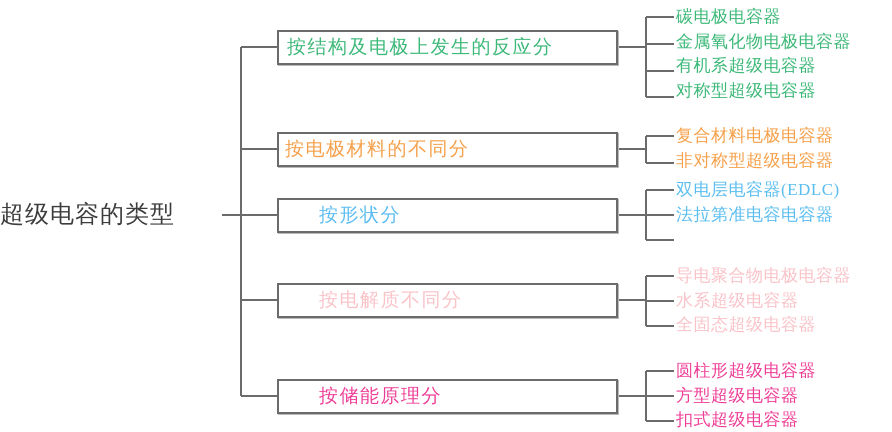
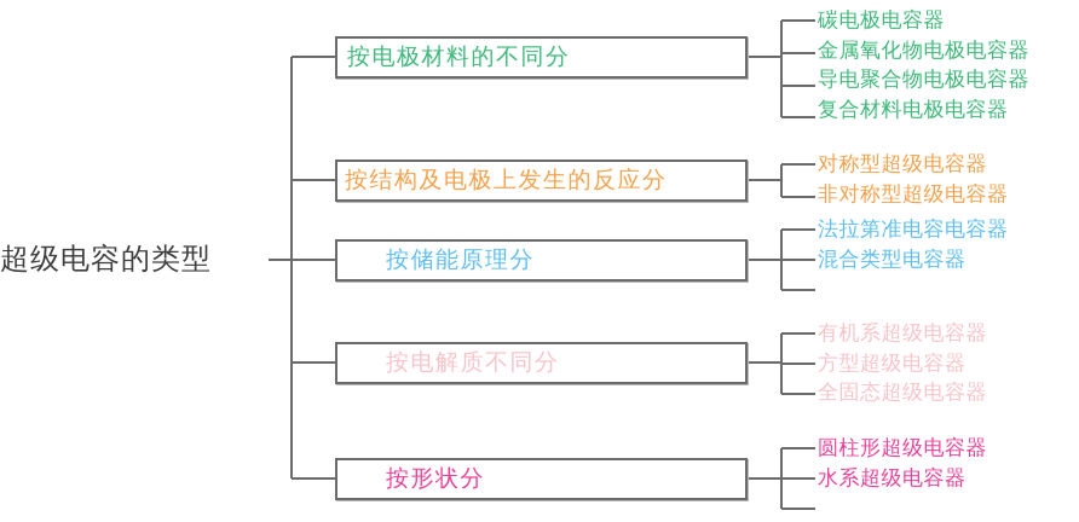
  超级电容的类型
- 按结构及电极上发生的反应分
+ 按电极材料的不同分
  碳电极电容器
  金属氧化物电极电容器
- 有机系超级电容器
+ 导电聚合物电极电容器
- 对称型超级电容器
+ 复合材料电极电容器
- 按电极材料的不同分
+ 按结构及电极上发生的反应分
- 复合材料电极电容器
+ 对称型超级电容器
  非对称型超级电容器
- 按形状分
+ 按储能原理分
- 双电层电容器(EDLC)
  法拉第准电容电容器
+ 混合类型电容器
  按电解质不同分
- 导电聚合物电极电容器
+ 有机系超级电容器
- 水系超级电容器
+ 方型超级电容器
  全固态超级电容器
- 按储能原理分
+ 按形状分
  圆柱形超级电容器
- 方型超级电容器
+ 水系超级电容器
- 扣式超级电容器
